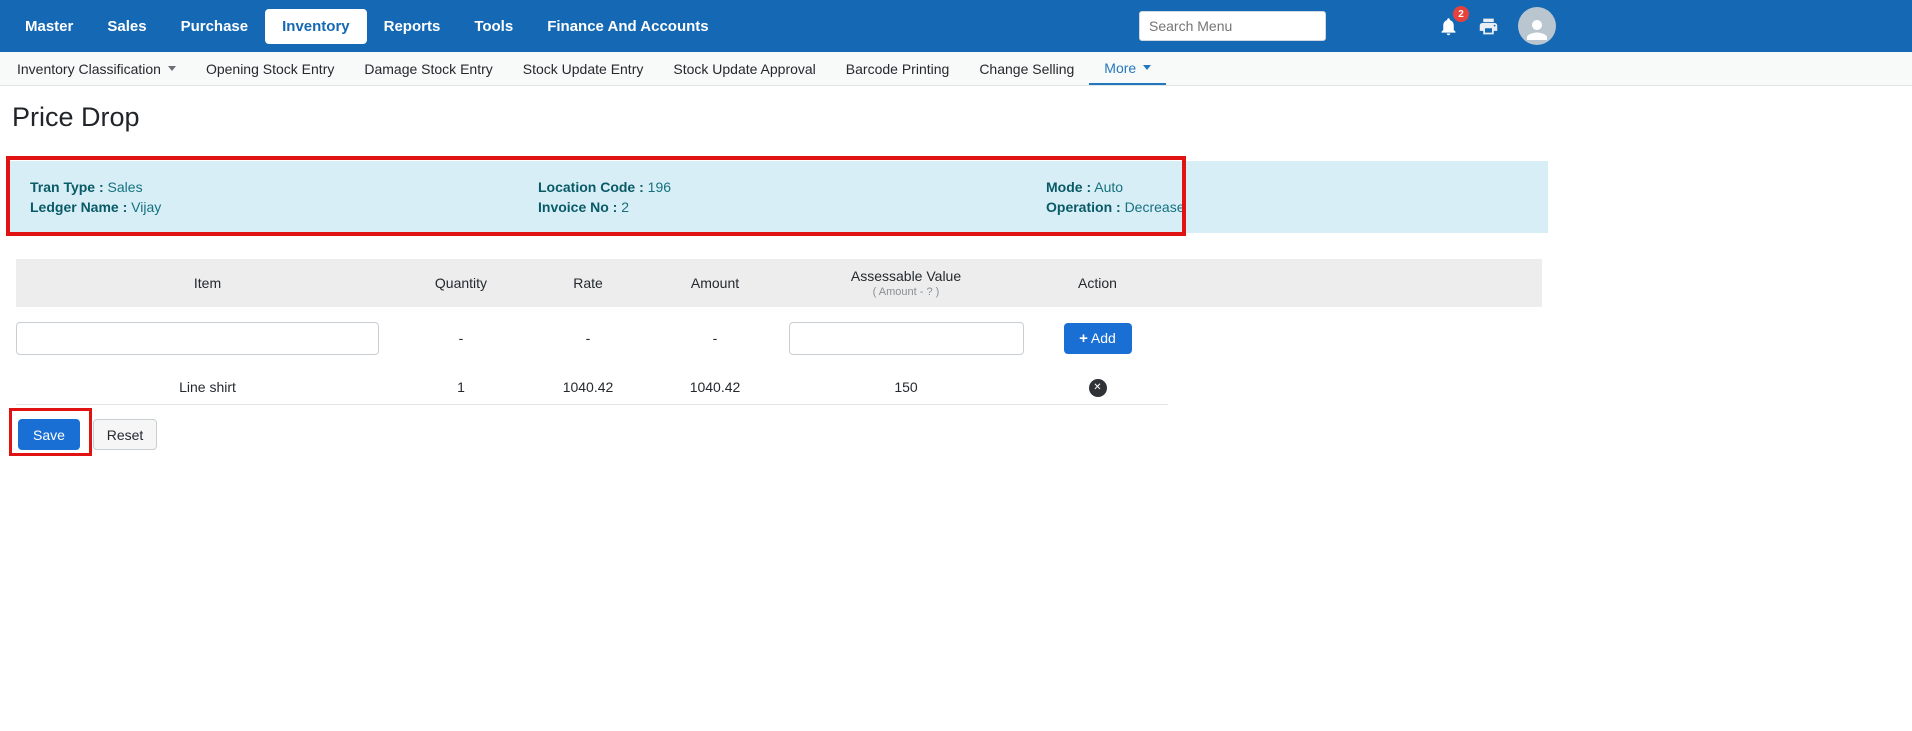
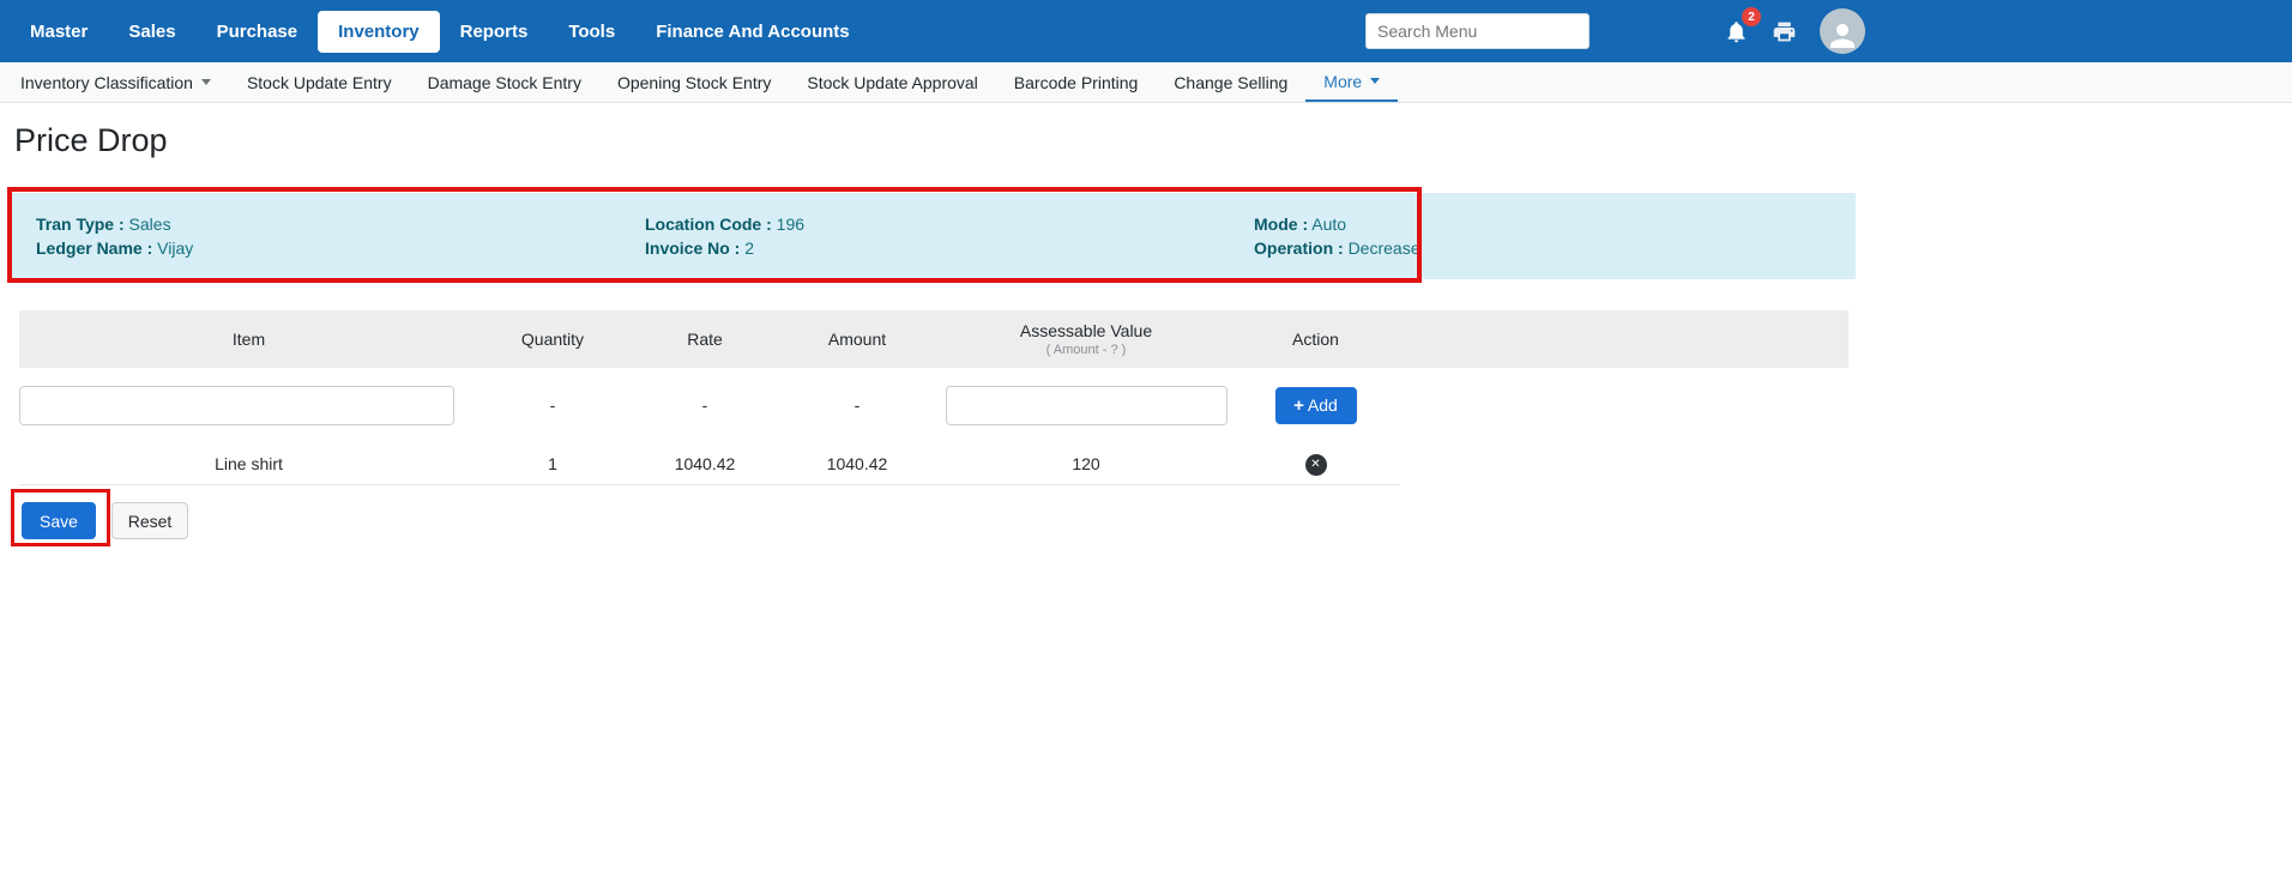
  Master
  Sales
  Purchase
  Inventory
  Reports
  Tools
  Finance And Accounts
  Search Menu
  2
  Inventory Classification
- Opening Stock Entry
+ Stock Update Entry
  Damage Stock Entry
- Stock Update Entry
+ Opening Stock Entry
  Stock Update Approval
  Barcode Printing
  Change Selling
  More
  Price Drop
  Tran Type : Sales
  Ledger Name : Vijay
  Location Code : 196
  Invoice No : 2
  Mode : Auto
  Operation : Decrease
  Item
  Quantity
  Rate
  Amount
  Assessable Value
  ( Amount - ? )
  Action
  -
  -
  -
  +
  Add
  Line shirt
  1
  1040.42
  1040.42
- 150
+ 120
  ✕
  Save
  Reset
